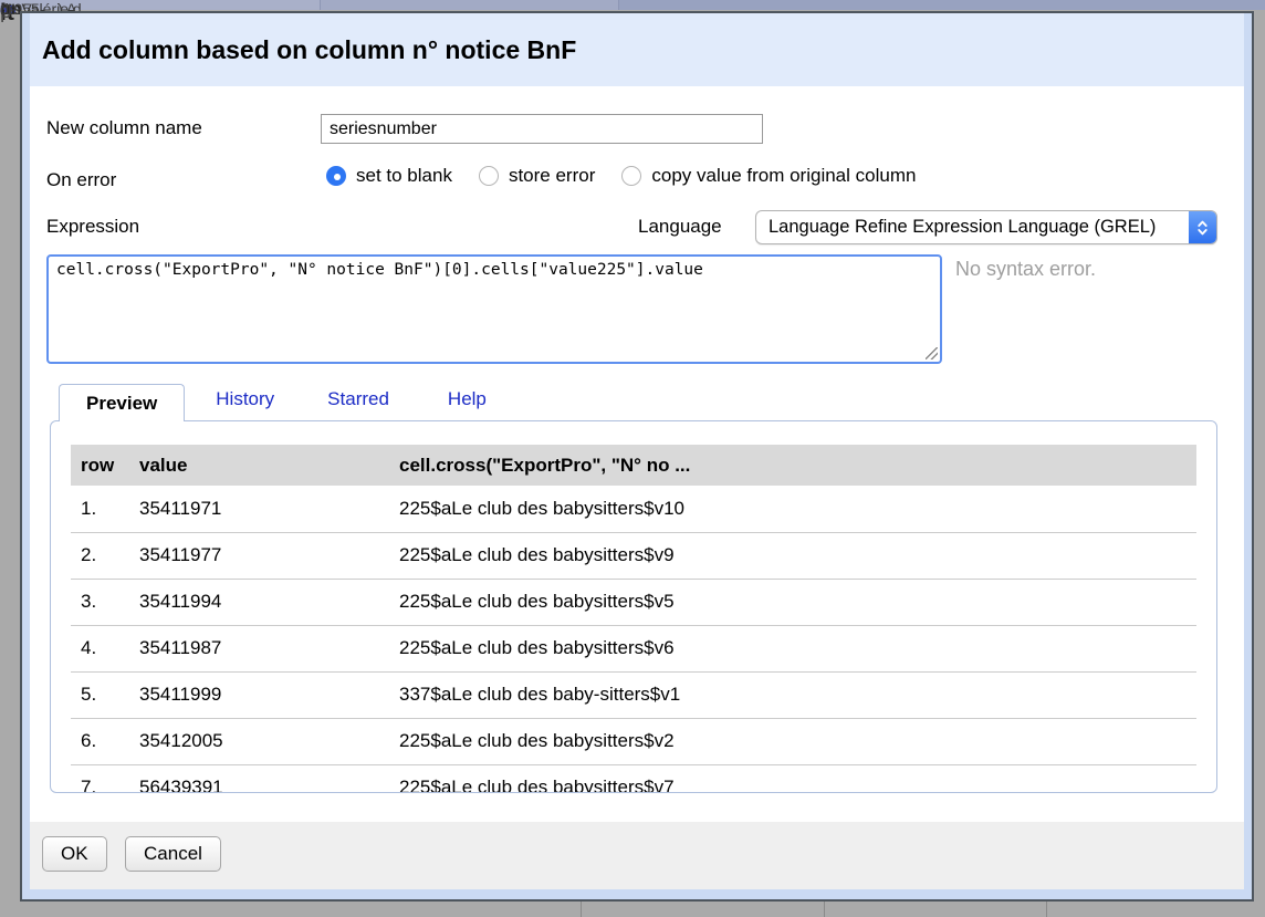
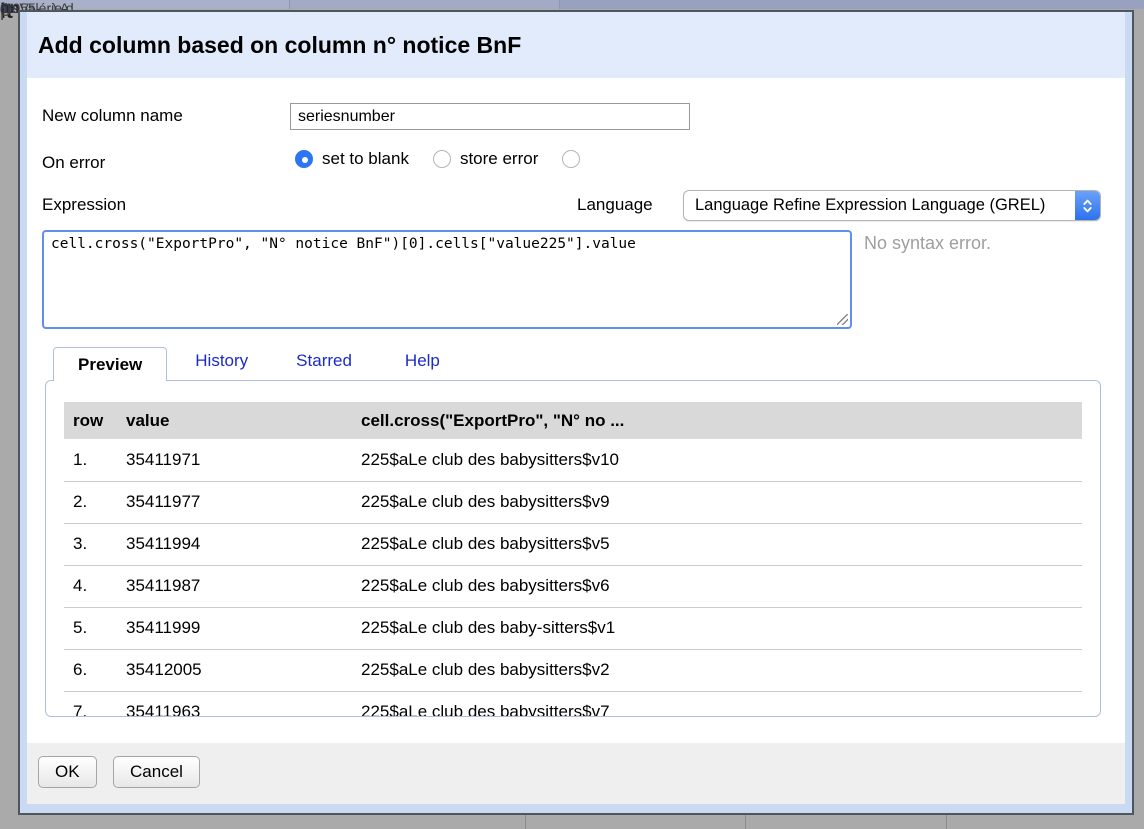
  lt
  o s
  CI
  m
  rt
  as
  p
  on
  de Valérie d
  (1955-...) A
  Add column based on column n° notice BnF
  New column name
  seriesnumber
  On error
  set to blank
  store error
- copy value from original column
  Expression
  Language
  Language Refine Expression Language (GREL)
  cell.cross("ExportPro", "N° notice BnF")[0].cells["value225"].value
  No syntax error.
  Preview
  History
  Starred
  Help
  row	value	cell.cross("ExportPro", "N° no ...
  1.	35411971	225$aLe club des babysitters$v10
  2.	35411977	225$aLe club des babysitters$v9
  3.	35411994	225$aLe club des babysitters$v5
  4.	35411987	225$aLe club des babysitters$v6
- 5.	35411999	337$aLe club des baby-sitters$v1
+ 5.	35411999	225$aLe club des baby-sitters$v1
  6.	35412005	225$aLe club des babysitters$v2
- 7.	56439391	225$aLe club des babysitters$v7
+ 7.	35411963	225$aLe club des babysitters$v7
  OK Cancel
